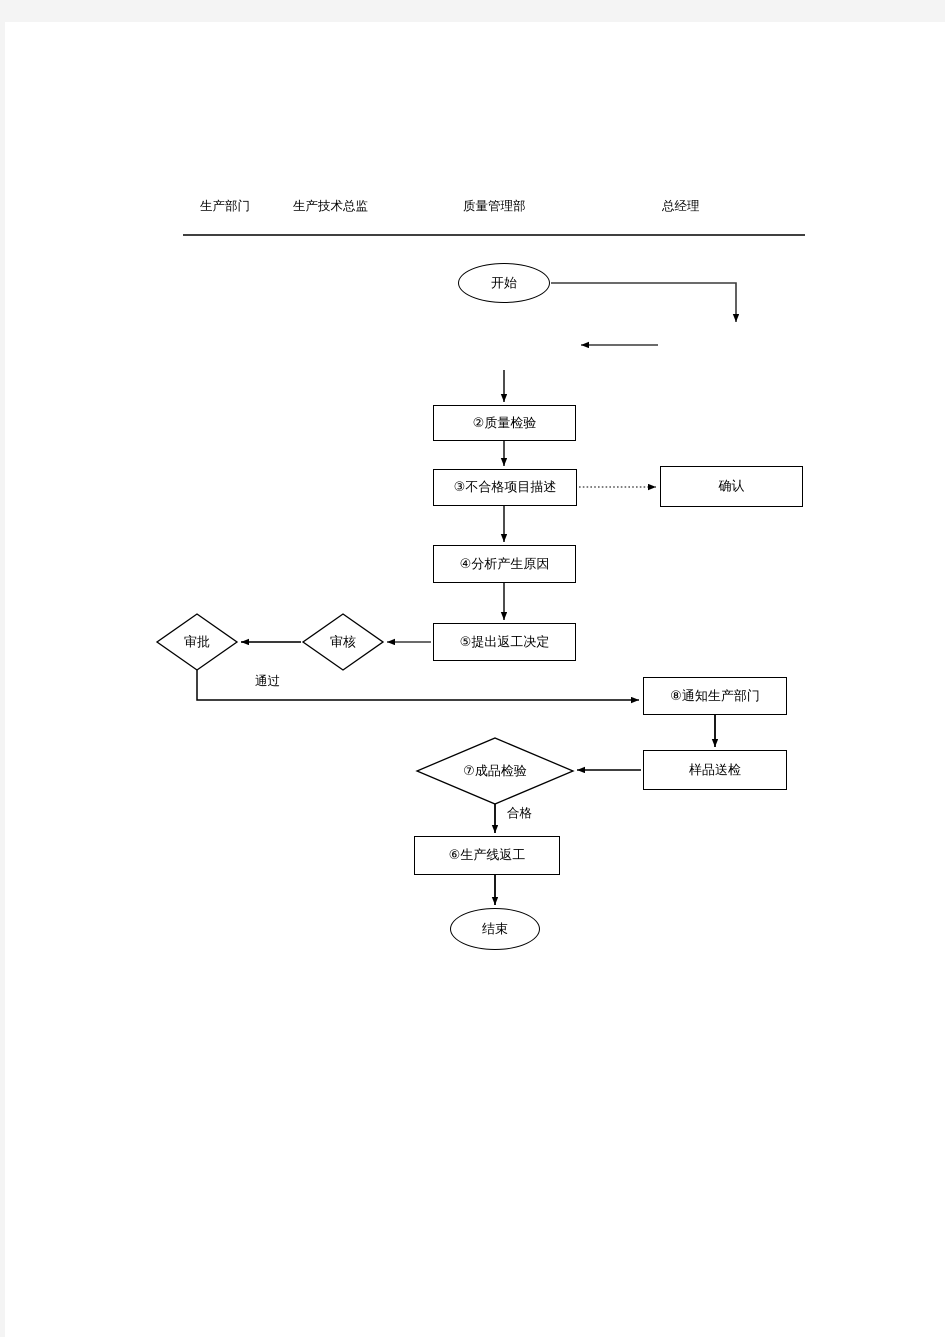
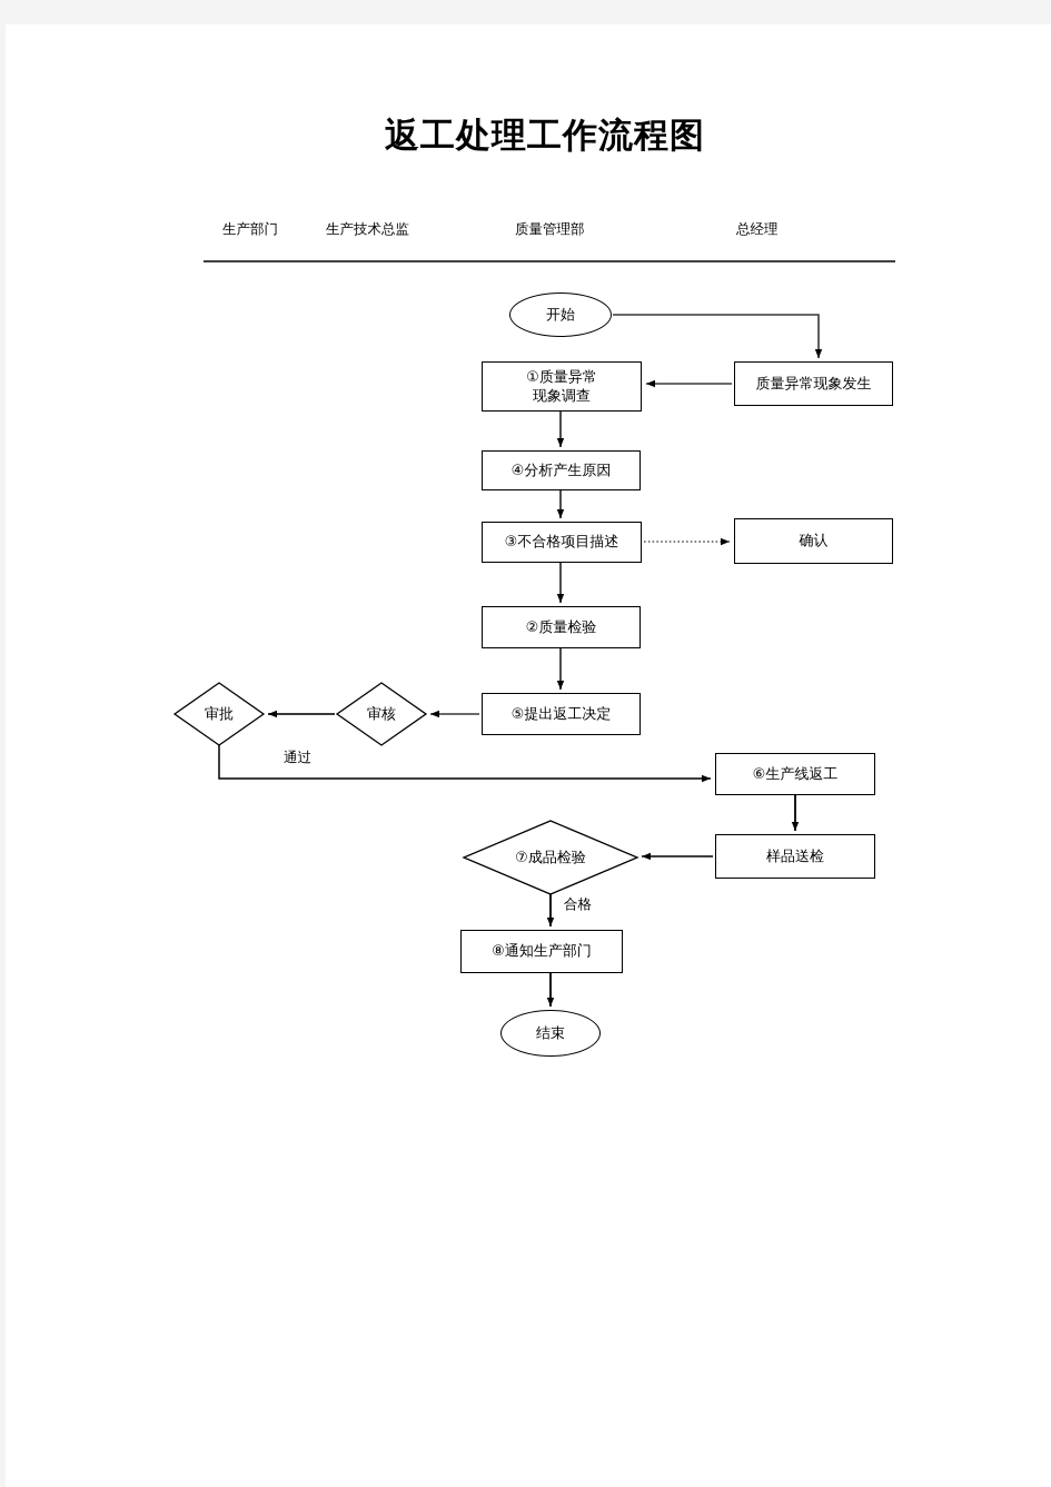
+ 返工处理工作流程图
  生产部门
  生产技术总监
  质量管理部
  总经理
  开始
+ 质量异常现象发生
+ ①质量异常
+ 现象调查
- ②质量检验
+ ④分析产生原因
  ③不合格项目描述
  确认
- ④分析产生原因
+ ②质量检验
  ⑤提出返工决定
  审核
  审批
- ⑧通知生产部门
+ ⑥生产线返工
  样品送检
  ⑦成品检验
- ⑥生产线返工
+ ⑧通知生产部门
  结束
  通过
  合格
